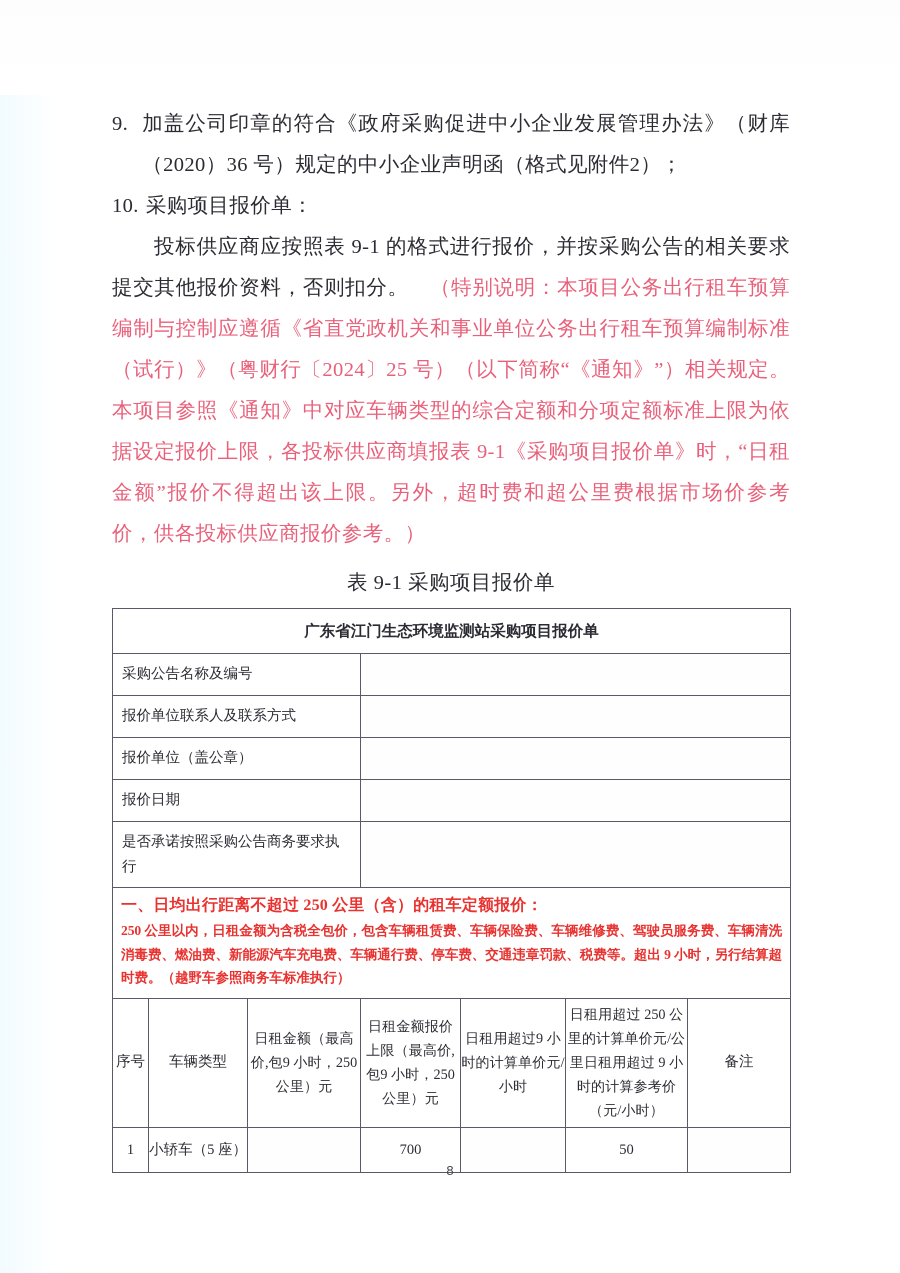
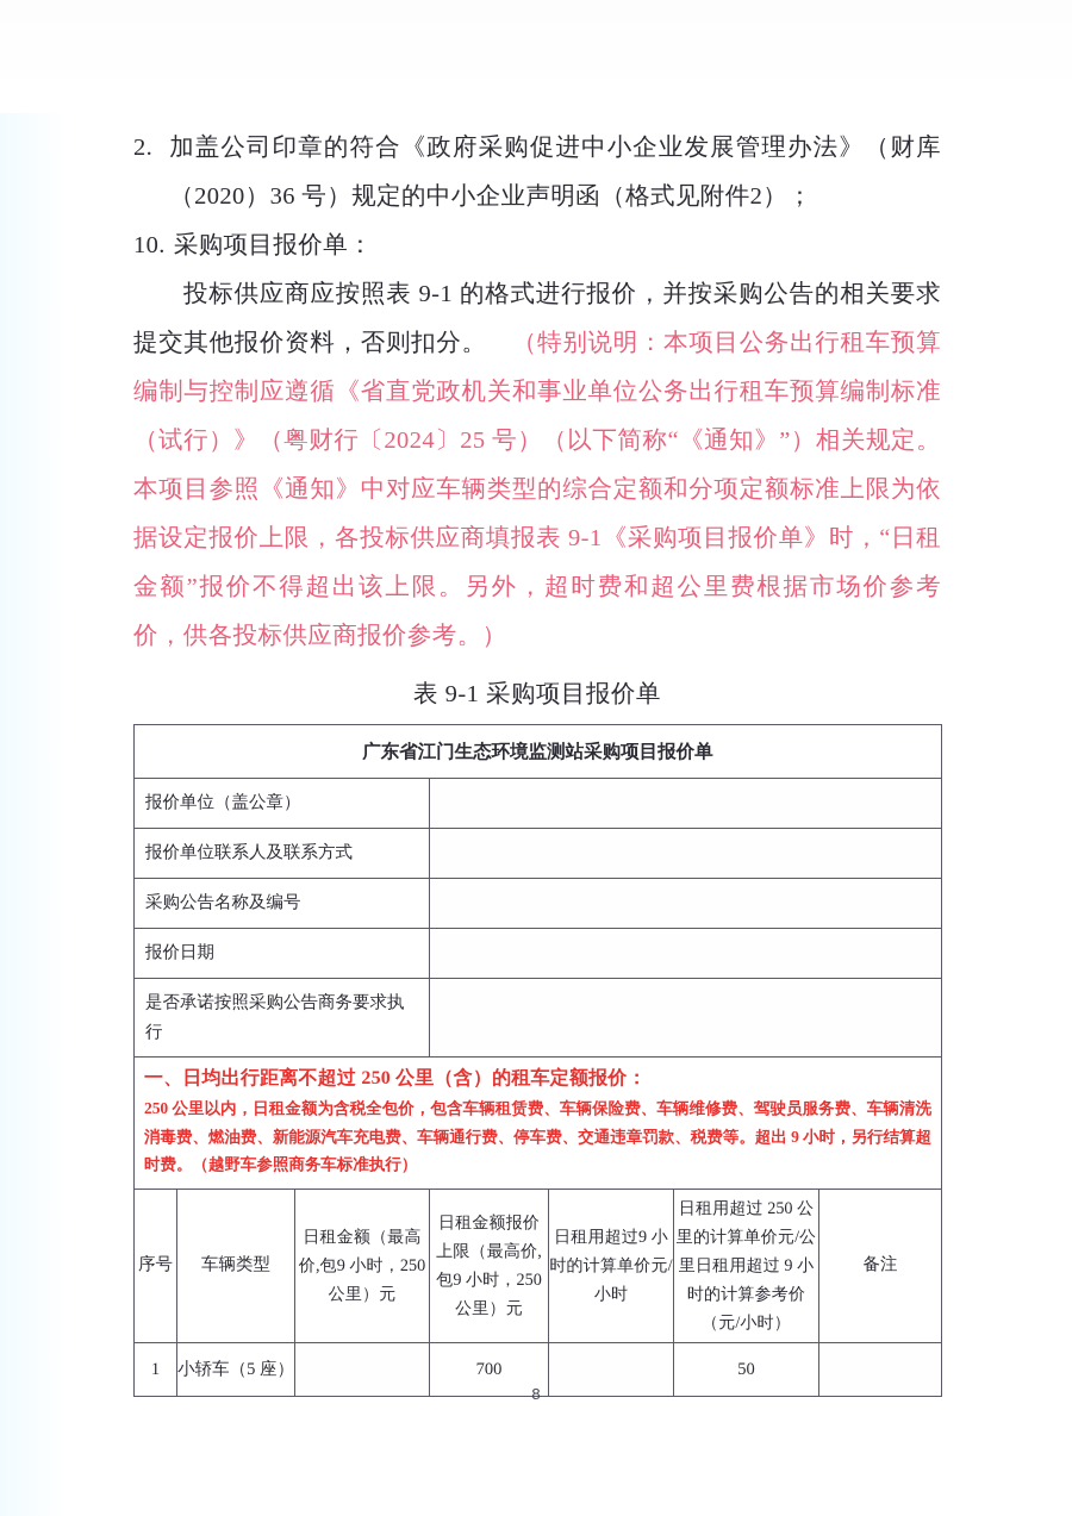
- 9.
+ 2.
  加盖公司印章的符合《政府采购促进中小企业发展管理办法》（财库（2020）36 号）规定的中小企业声明函（格式见附件2）；
  10.
  采购项目报价单：
  投标供应商应按照表 9-1 的格式进行报价，并按采购公告的相关要求提交其他报价资料，否则扣分。 （特别说明：本项目公务出行租车预算编制与控制应遵循《省直党政机关和事业单位公务出行租车预算编制标准（试行）》（粤财行〔2024〕25 号）（以下简称“《通知》”）相关规定。本项目参照《通知》中对应车辆类型的综合定额和分项定额标准上限为依据设定报价上限，各投标供应商填报表 9-1《采购项目报价单》时，“日租金额”报价不得超出该上限。另外，超时费和超公里费根据市场价参考价，供各投标供应商报价参考。）
  表 9-1 采购项目报价单
  广东省江门生态环境监测站采购项目报价单
- 采购公告名称及编号
+ 报价单位（盖公章）
  报价单位联系人及联系方式
- 报价单位（盖公章）
+ 采购公告名称及编号
  报价日期
  是否承诺按照采购公告商务要求执行
  一、日均出行距离不超过 250 公里（含）的租车定额报价： 250 公里以内，日租金额为含税全包价，包含车辆租赁费、车辆保险费、车辆维修费、驾驶员服务费、车辆清洗消毒费、燃油费、新能源汽车充电费、车辆通行费、停车费、交通违章罚款、税费等。超出 9 小时，另行结算超时费。（越野车参照商务车标准执行）
  序号	车辆类型	日租金额（最高价,包9 小时，250 公里）元	日租金额报价上限（最高价,包9 小时，250 公里）元	日租用超过9 小时的计算单价元/小时	日租用超过 250 公里的计算单价元/公里日租用超过 9 小时的计算参考价（元/小时）	备注
  1	小轿车（5 座）		700		50
  8
